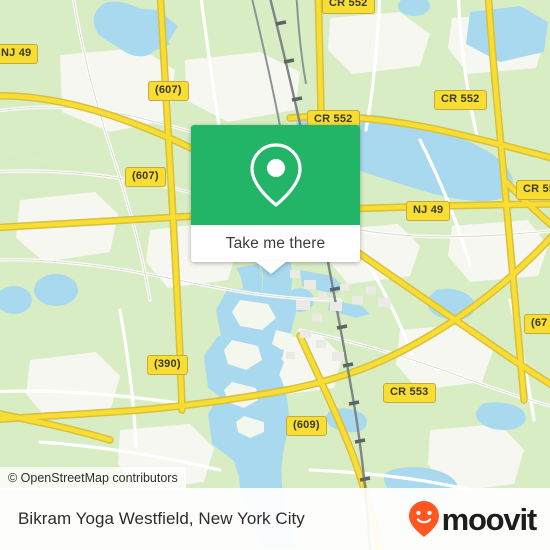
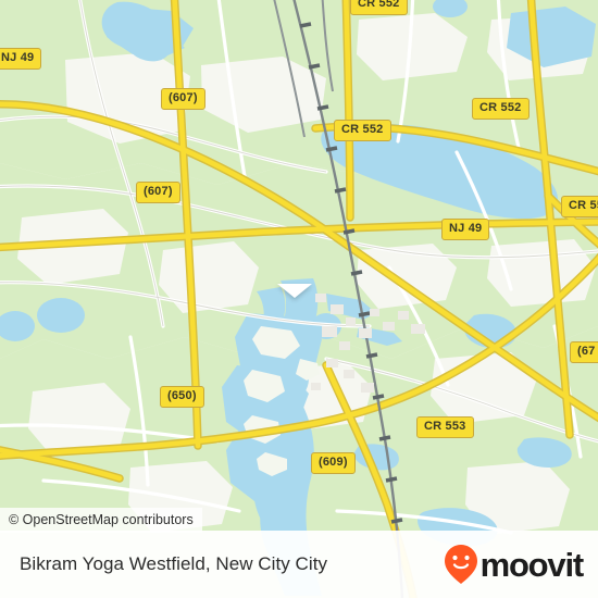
  NJ 49
  (607)
  CR 552
  CR 552
  (607)
  NJ 49
  (67
- (390)
+ (650)
  CR 553
  (609)
  CR 552
  © OpenStreetMap contributors
- Take me there
- Bikram Yoga Westfield, New York City
+ Bikram Yoga Westfield, New City City
  moovit
